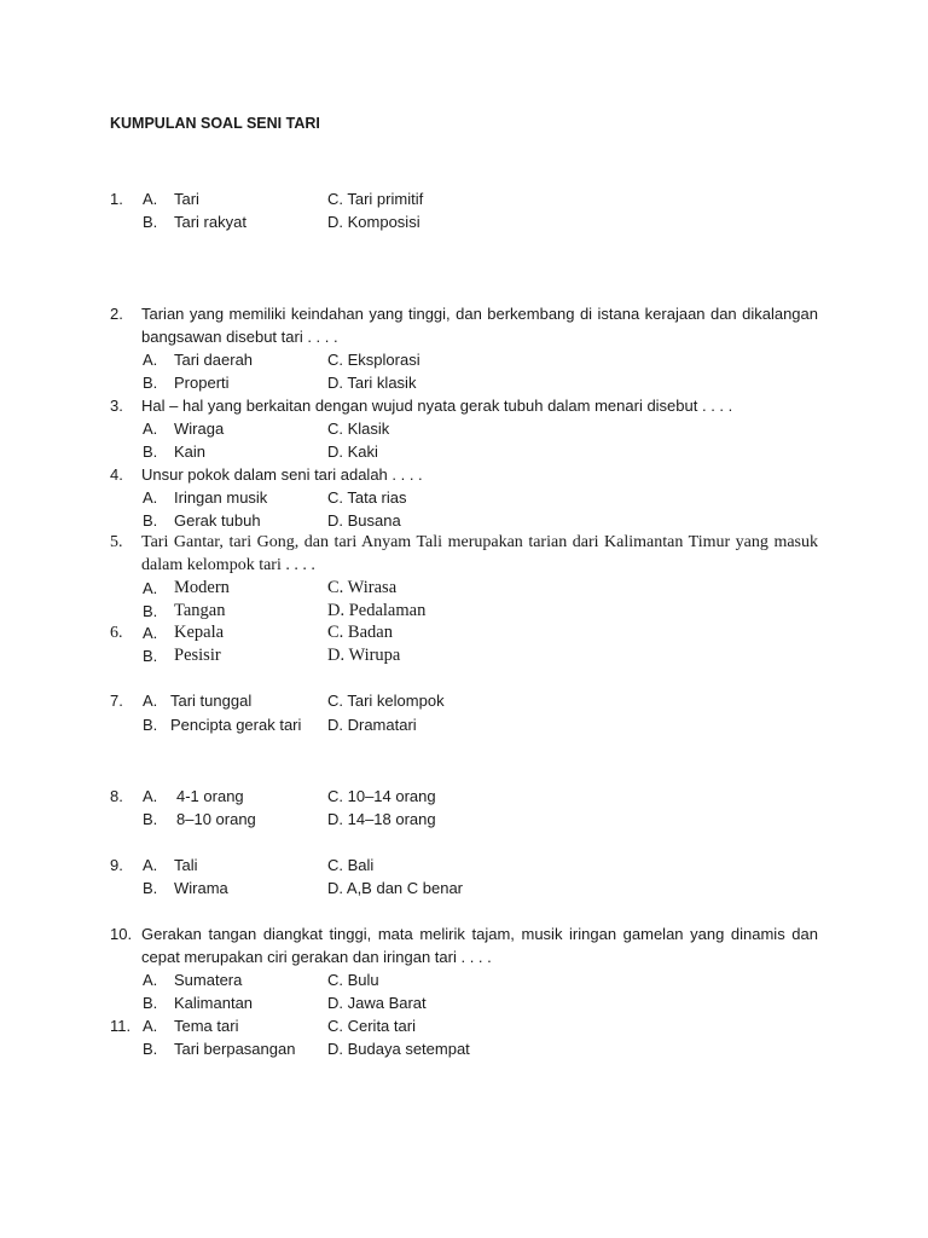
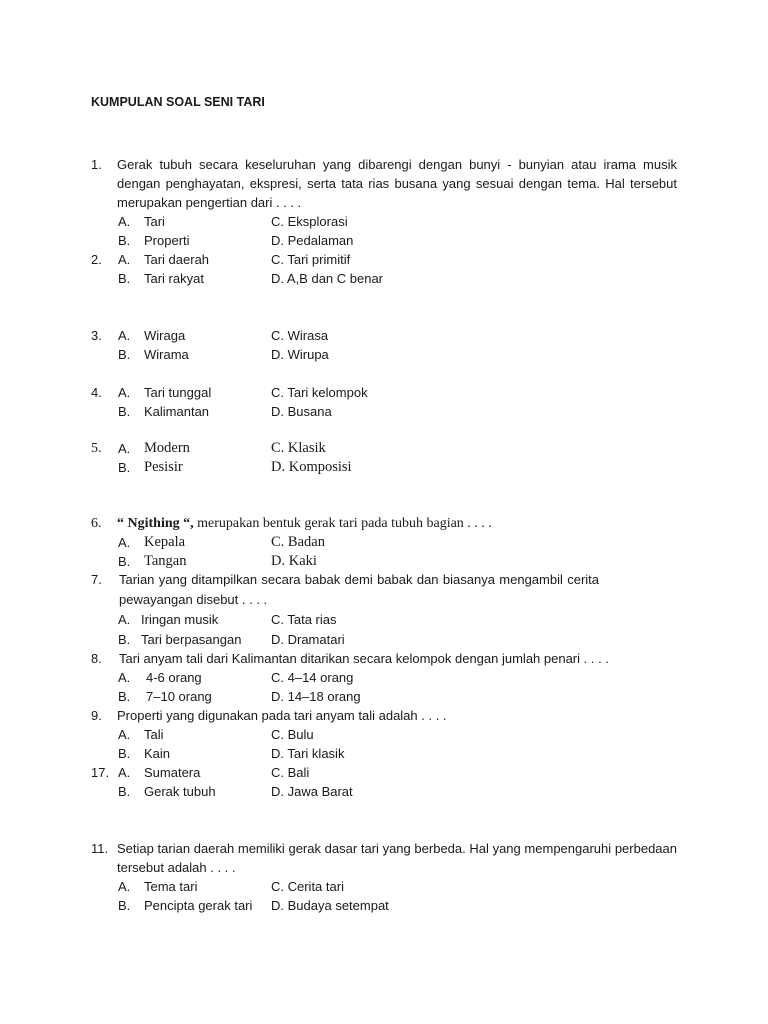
  KUMPULAN SOAL SENI TARI
  1.
+ Gerak tubuh secara keseluruhan yang dibarengi dengan bunyi - bunyian atau irama musik dengan penghayatan, ekspresi, serta tata rias busana yang sesuai dengan tema. Hal tersebut merupakan pengertian dari . . . .
  A.
  Tari
- C. Tari primitif
+ C. Eksplorasi
  B.
- Tari rakyat
+ Properti
- D. Komposisi
+ D. Pedalaman
  2.
- Tarian yang memiliki keindahan yang tinggi, dan berkembang di istana kerajaan dan dikalangan bangsawan disebut tari . . . .
  A.
  Tari daerah
- C. Eksplorasi
+ C. Tari primitif
  B.
- Properti
+ Tari rakyat
- D. Tari klasik
+ D. A,B dan C benar
  3.
- Hal – hal yang berkaitan dengan wujud nyata gerak tubuh dalam menari disebut . . . .
  A.
  Wiraga
- C. Klasik
+ C. Wirasa
  B.
- Kain
+ Wirama
- D. Kaki
+ D. Wirupa
  4.
- Unsur pokok dalam seni tari adalah . . . .
  A.
- Iringan musik
+ Tari tunggal
- C. Tata rias
+ C. Tari kelompok
  B.
- Gerak tubuh
+ Kalimantan
  D. Busana
  5.
- Tari Gantar, tari Gong, dan tari Anyam Tali merupakan tarian dari Kalimantan Timur yang masuk dalam kelompok tari . . . .
  A.
  Modern
- C. Wirasa
+ C. Klasik
  B.
- Tangan
+ Pesisir
- D. Pedalaman
+ D. Komposisi
  6.
+ “ Ngithing “, merupakan bentuk gerak tari pada tubuh bagian . . . .
  A.
  Kepala
  C. Badan
  B.
- Pesisir
+ Tangan
- D. Wirupa
+ D. Kaki
  7.
+ Tarian yang ditampilkan secara babak demi babak dan biasanya mengambil cerita pewayangan disebut . . . .
  A.
- Tari tunggal
+ Iringan musik
- C. Tari kelompok
+ C. Tata rias
  B.
- Pencipta gerak tari
+ Tari berpasangan
  D. Dramatari
  8.
+ Tari anyam tali dari Kalimantan ditarikan secara kelompok dengan jumlah penari . . . .
  A.
- 4-1 orang
+ 4-6 orang
- C. 10–14 orang
+ C. 4–14 orang
  B.
- 8–10 orang
+ 7–10 orang
  D. 14–18 orang
  9.
+ Properti yang digunakan pada tari anyam tali adalah . . . .
  A.
  Tali
- C. Bali
+ C. Bulu
  B.
- Wirama
+ Kain
- D. A,B dan C benar
+ D. Tari klasik
- 10.
+ 17.
- Gerakan tangan diangkat tinggi, mata melirik tajam, musik iringan gamelan yang dinamis dan cepat merupakan ciri gerakan dan iringan tari . . . .
  A.
  Sumatera
- C. Bulu
+ C. Bali
  B.
- Kalimantan
+ Gerak tubuh
  D. Jawa Barat
  11.
+ Setiap tarian daerah memiliki gerak dasar tari yang berbeda. Hal yang mempengaruhi perbedaan tersebut adalah . . . .
  A.
  Tema tari
  C. Cerita tari
  B.
- Tari berpasangan
+ Pencipta gerak tari
  D. Budaya setempat
